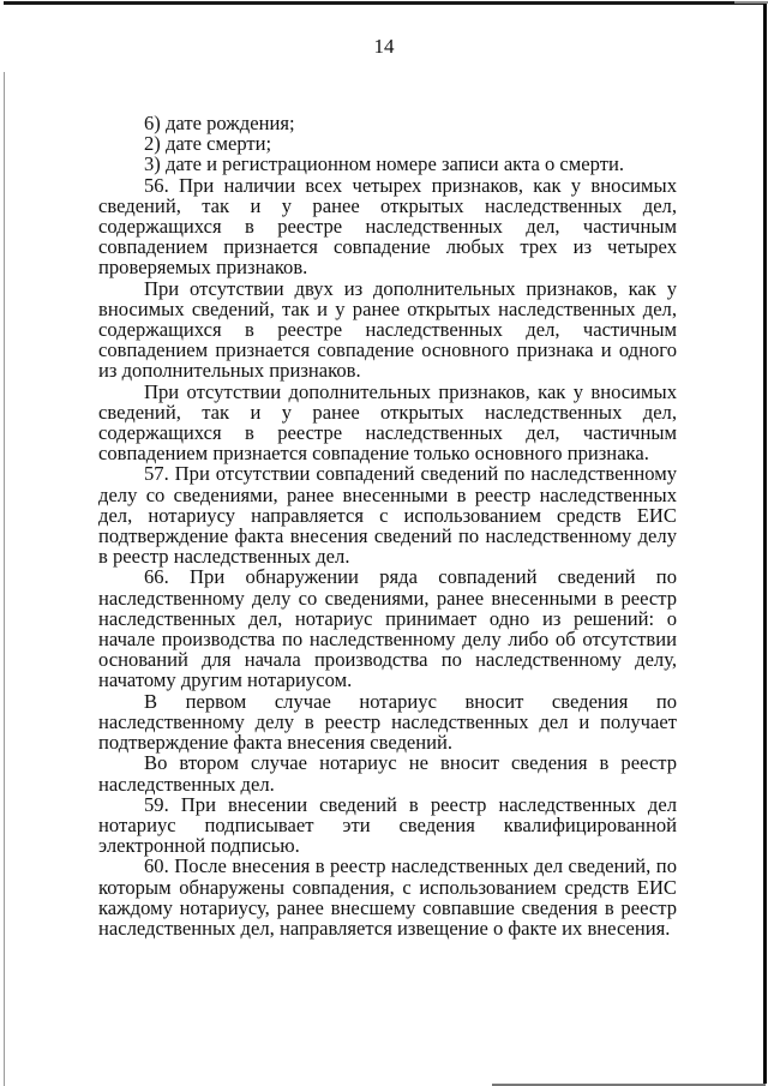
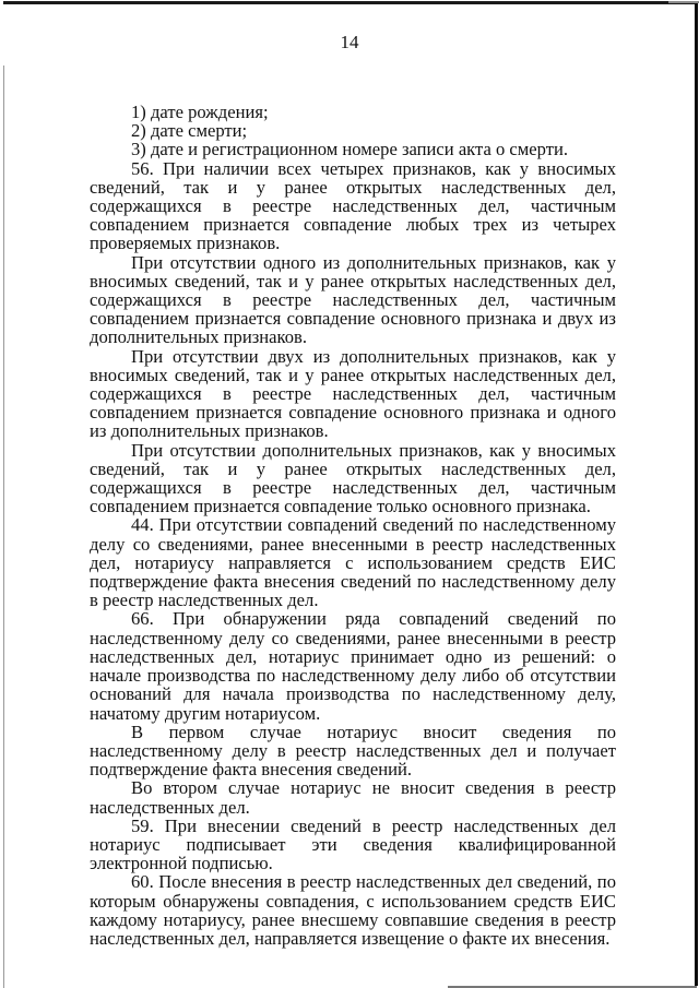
  14
- 6) дате рождения;
+ 1) дате рождения;
  2) дате смерти;
  3) дате и регистрационном номере записи акта о смерти.
  56. При наличии всех четырех признаков, как у вносимых сведений, так и у ранее открытых наследственных дел, содержащихся в реестре наследственных дел, частичным совпадением признается совпадение любых трех из четырех проверяемых признаков.
+ При отсутствии одного из дополнительных признаков, как у вносимых сведений, так и у ранее открытых наследственных дел, содержащихся в реестре наследственных дел, частичным совпадением признается совпадение основного признака и двух из дополнительных признаков.
  При отсутствии двух из дополнительных признаков, как у вносимых сведений, так и у ранее открытых наследственных дел, содержащихся в реестре наследственных дел, частичным совпадением признается совпадение основного признака и одного из дополнительных признаков.
  При отсутствии дополнительных признаков, как у вносимых сведений, так и у ранее открытых наследственных дел, содержащихся в реестре наследственных дел, частичным совпадением признается совпадение только основного признака.
- 57. При отсутствии совпадений сведений по наследственному делу со сведениями, ранее внесенными в реестр наследственных дел, нотариусу направляется с использованием средств ЕИС подтверждение факта внесения сведений по наследственному делу в реестр наследственных дел.
+ 44. При отсутствии совпадений сведений по наследственному делу со сведениями, ранее внесенными в реестр наследственных дел, нотариусу направляется с использованием средств ЕИС подтверждение факта внесения сведений по наследственному делу в реестр наследственных дел.
  66. При обнаружении ряда совпадений сведений по наследственному делу со сведениями, ранее внесенными в реестр наследственных дел, нотариус принимает одно из решений: о начале производства по наследственному делу либо об отсутствии оснований для начала производства по наследственному делу, начатому другим нотариусом.
  В первом случае нотариус вносит сведения по наследственному делу в реестр наследственных дел и получает подтверждение факта внесения сведений.
  Во втором случае нотариус не вносит сведения в реестр наследственных дел.
  59. При внесении сведений в реестр наследственных дел нотариус подписывает эти сведения квалифицированной электронной подписью.
  60. После внесения в реестр наследственных дел сведений, по которым обнаружены совпадения, с использованием средств ЕИС каждому нотариусу, ранее внесшему совпавшие сведения в реестр наследственных дел, направляется извещение о факте их внесения.
